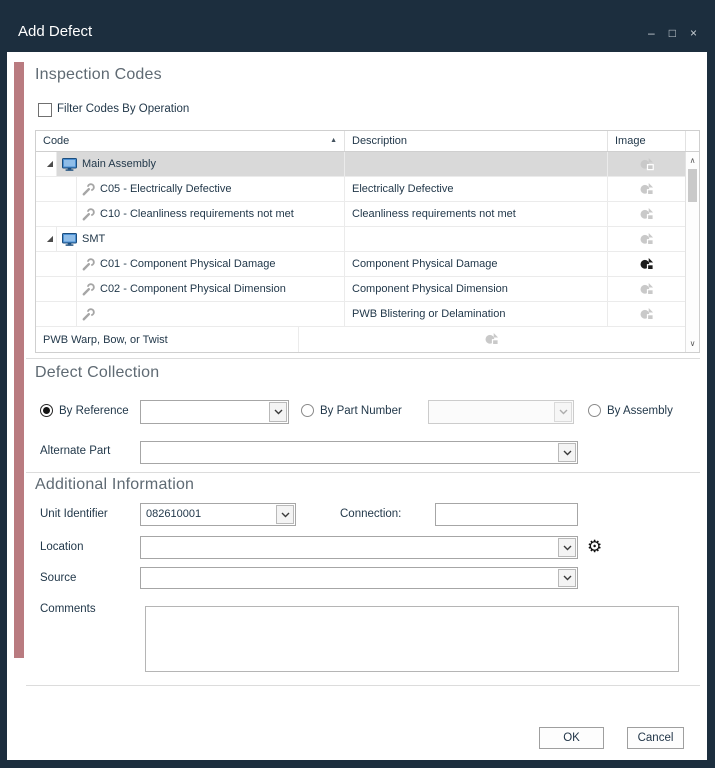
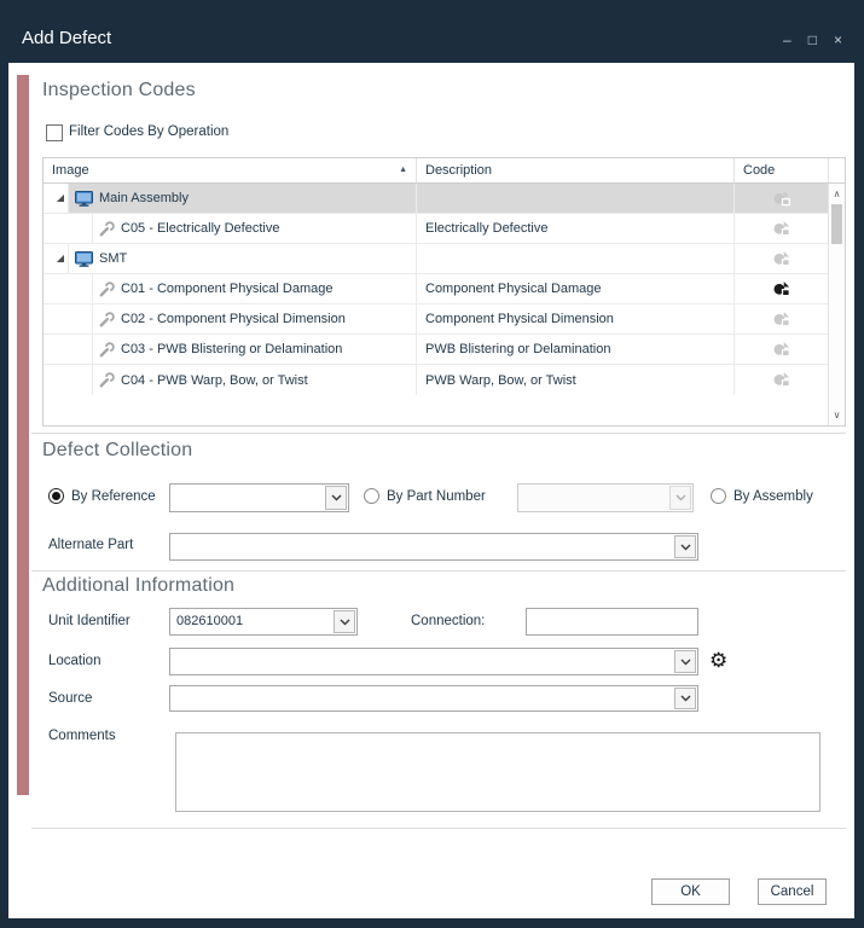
  Add Defect
  –
  □
  ×
  Inspection Codes
  Filter Codes By Operation
- Code
+ Image
  Description
- Image
+ Code
  ◢
  Main Assembly
  C05 - Electrically Defective
  Electrically Defective
- C10 - Cleanliness requirements not met
- Cleanliness requirements not met
  ◢
  SMT
  C01 - Component Physical Damage
  Component Physical Damage
  C02 - Component Physical Dimension
  Component Physical Dimension
+ C03 - PWB Blistering or Delamination
  PWB Blistering or Delamination
+ C04 - PWB Warp, Bow, or Twist
  PWB Warp, Bow, or Twist
  ∧
  ∨
  Defect Collection
  By Reference
  By Part Number
  By Assembly
  Alternate Part
  Additional Information
  Unit Identifier
  082610001
  Connection:
  Location
  ⚙
  Source
  Comments
  OK
  Cancel
